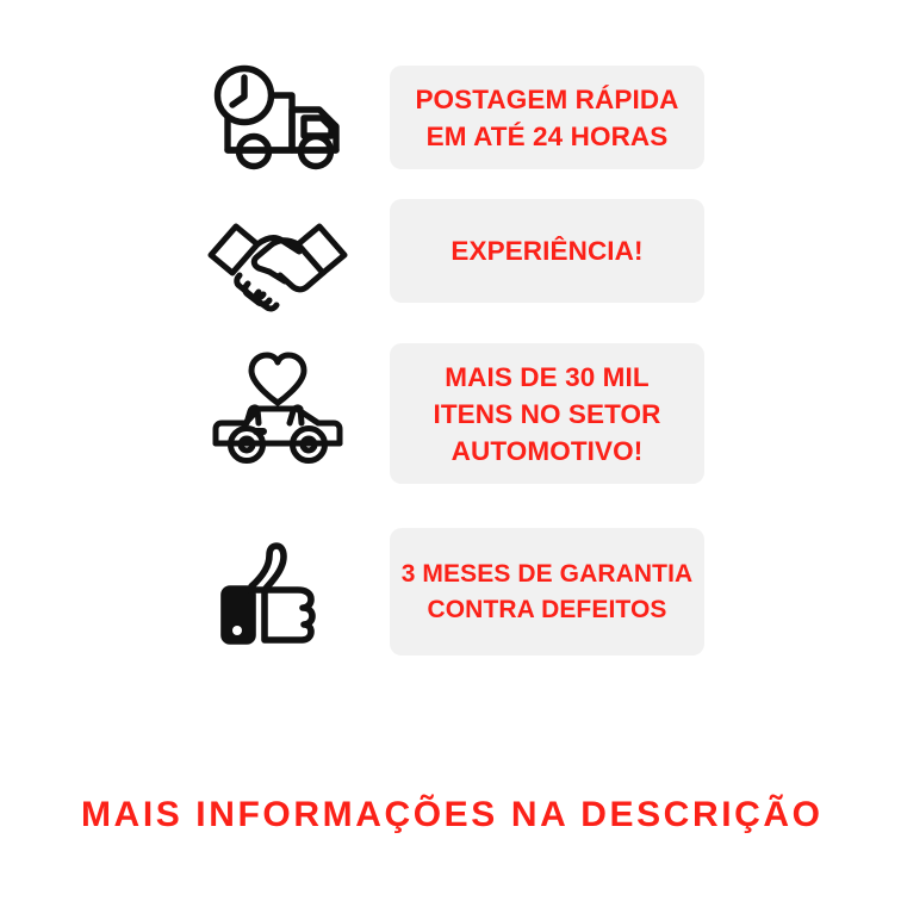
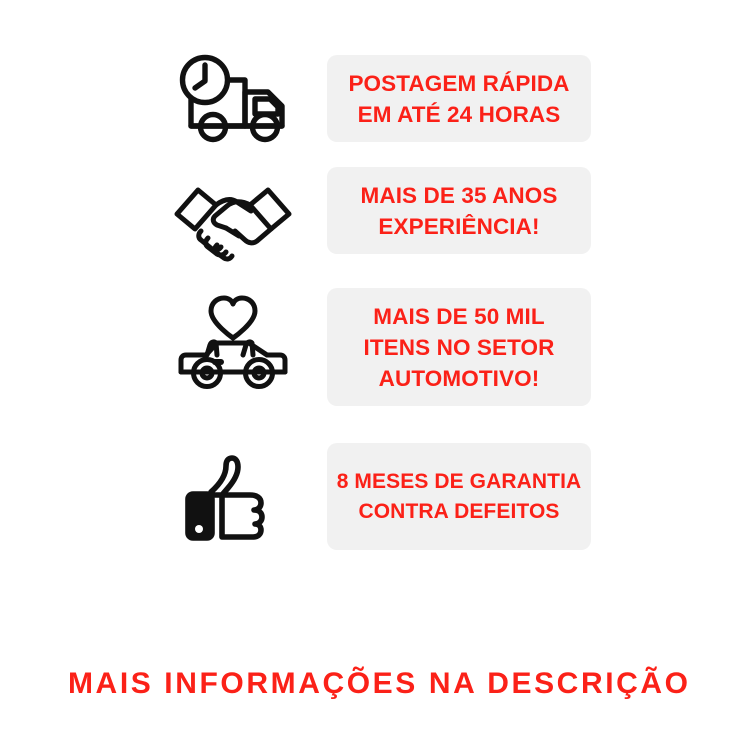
  POSTAGEM RÁPIDA
  EM ATÉ 24 HORAS
+ MAIS DE 35 ANOS
  EXPERIÊNCIA!
- MAIS DE 30 MIL
+ MAIS DE 50 MIL
  ITENS NO SETOR
  AUTOMOTIVO!
- 3 MESES DE GARANTIA
+ 8 MESES DE GARANTIA
  CONTRA DEFEITOS
  MAIS INFORMAÇÕES NA DESCRIÇÃO
